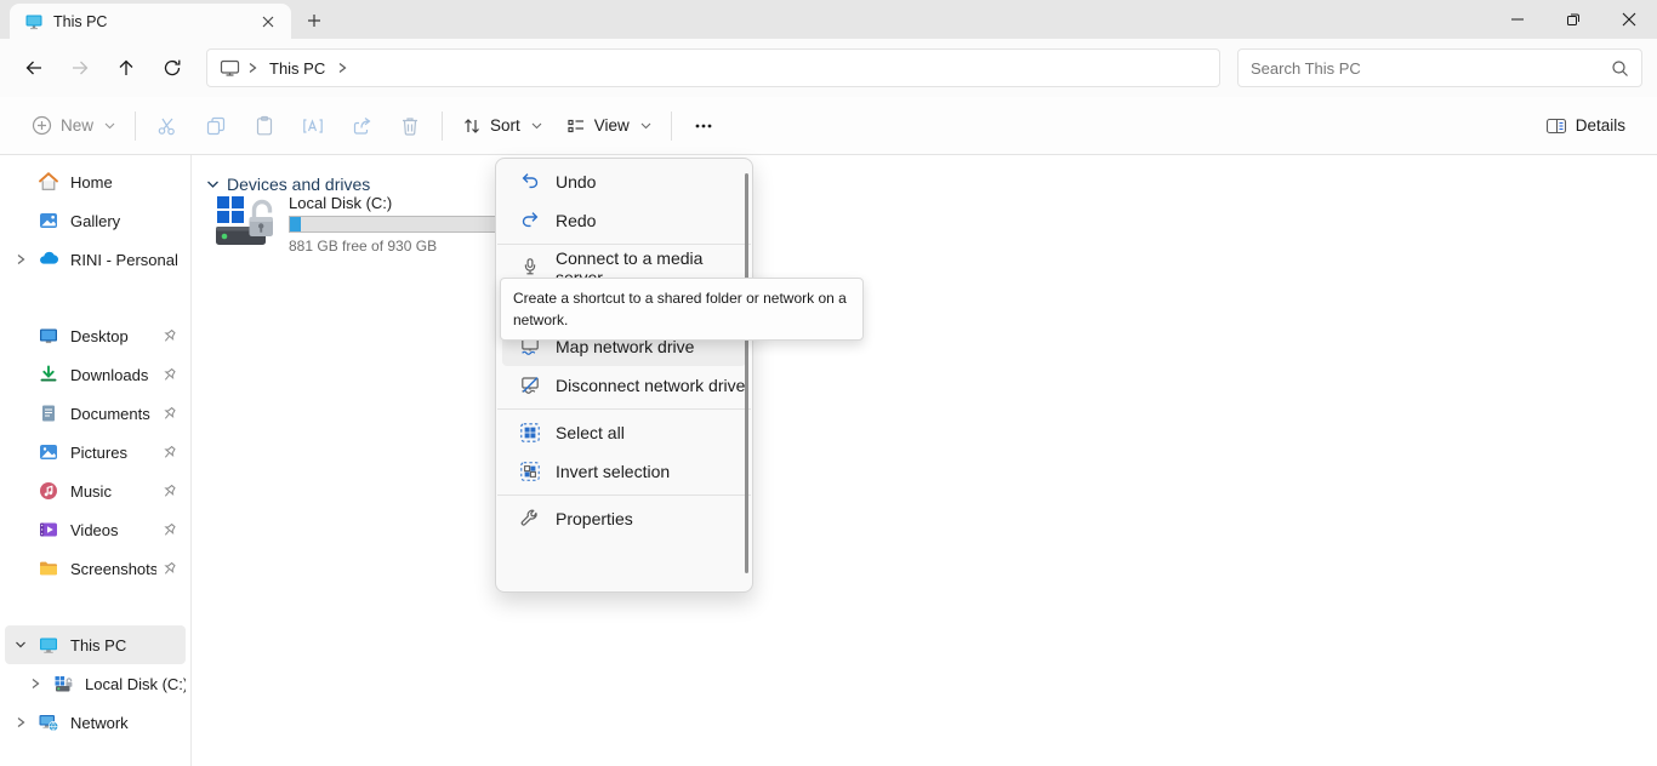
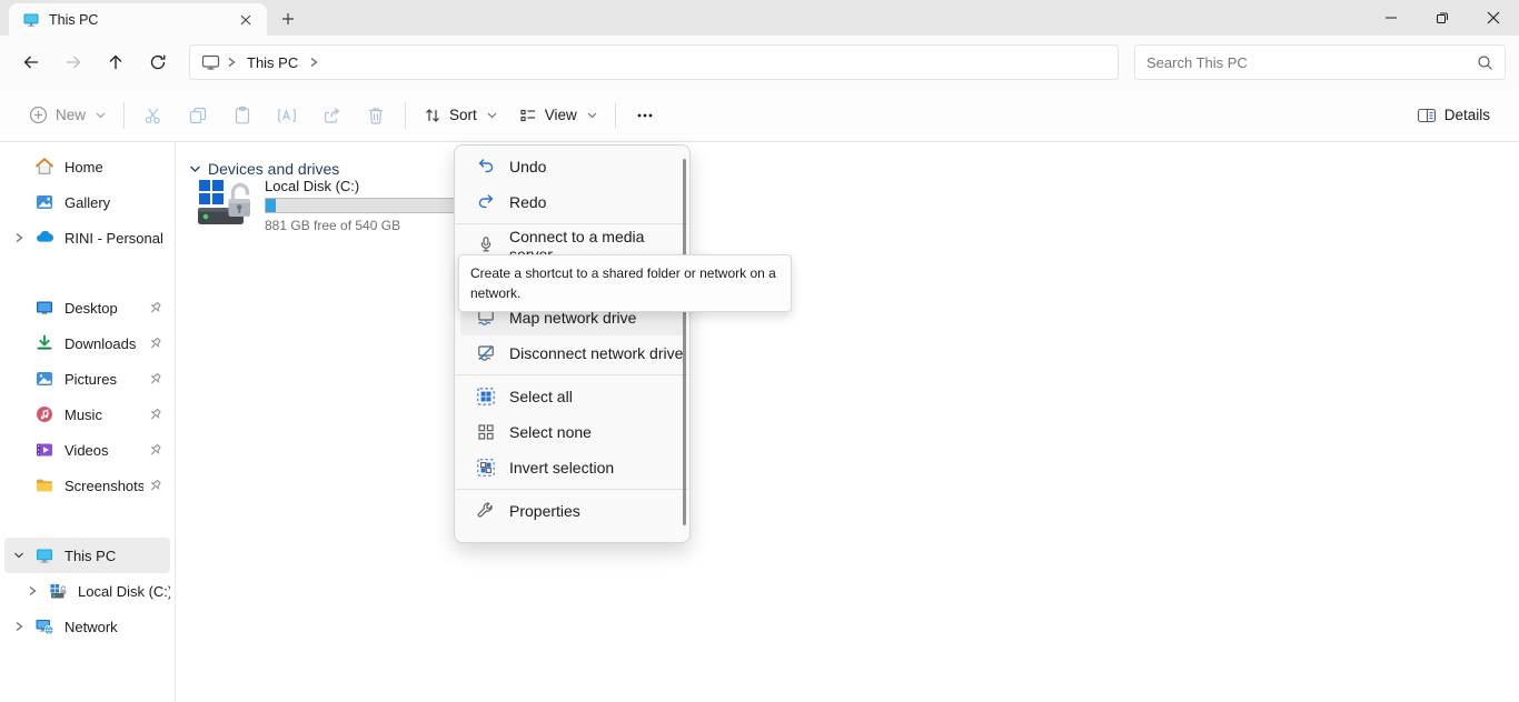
  This PC
  This PC
  Search This PC
  New
  Sort
  View
  Details
  Home
  Gallery
  RINI - Personal
  Desktop
  Downloads
- Documents
  Pictures
  Music
  Videos
  Screenshots
  This PC
  Local Disk (C:
  Network
  Devices and drives
  Local Disk (C:)
- 881 GB free of 930 GB
+ 881 GB free of 540 GB
  Undo
  Redo
  Connect to a media
  Map network drive
  Disconnect network drive
  Select all
+ Select none
  Invert selection
  Properties
  Create a shortcut to a shared folder or network on a network.
